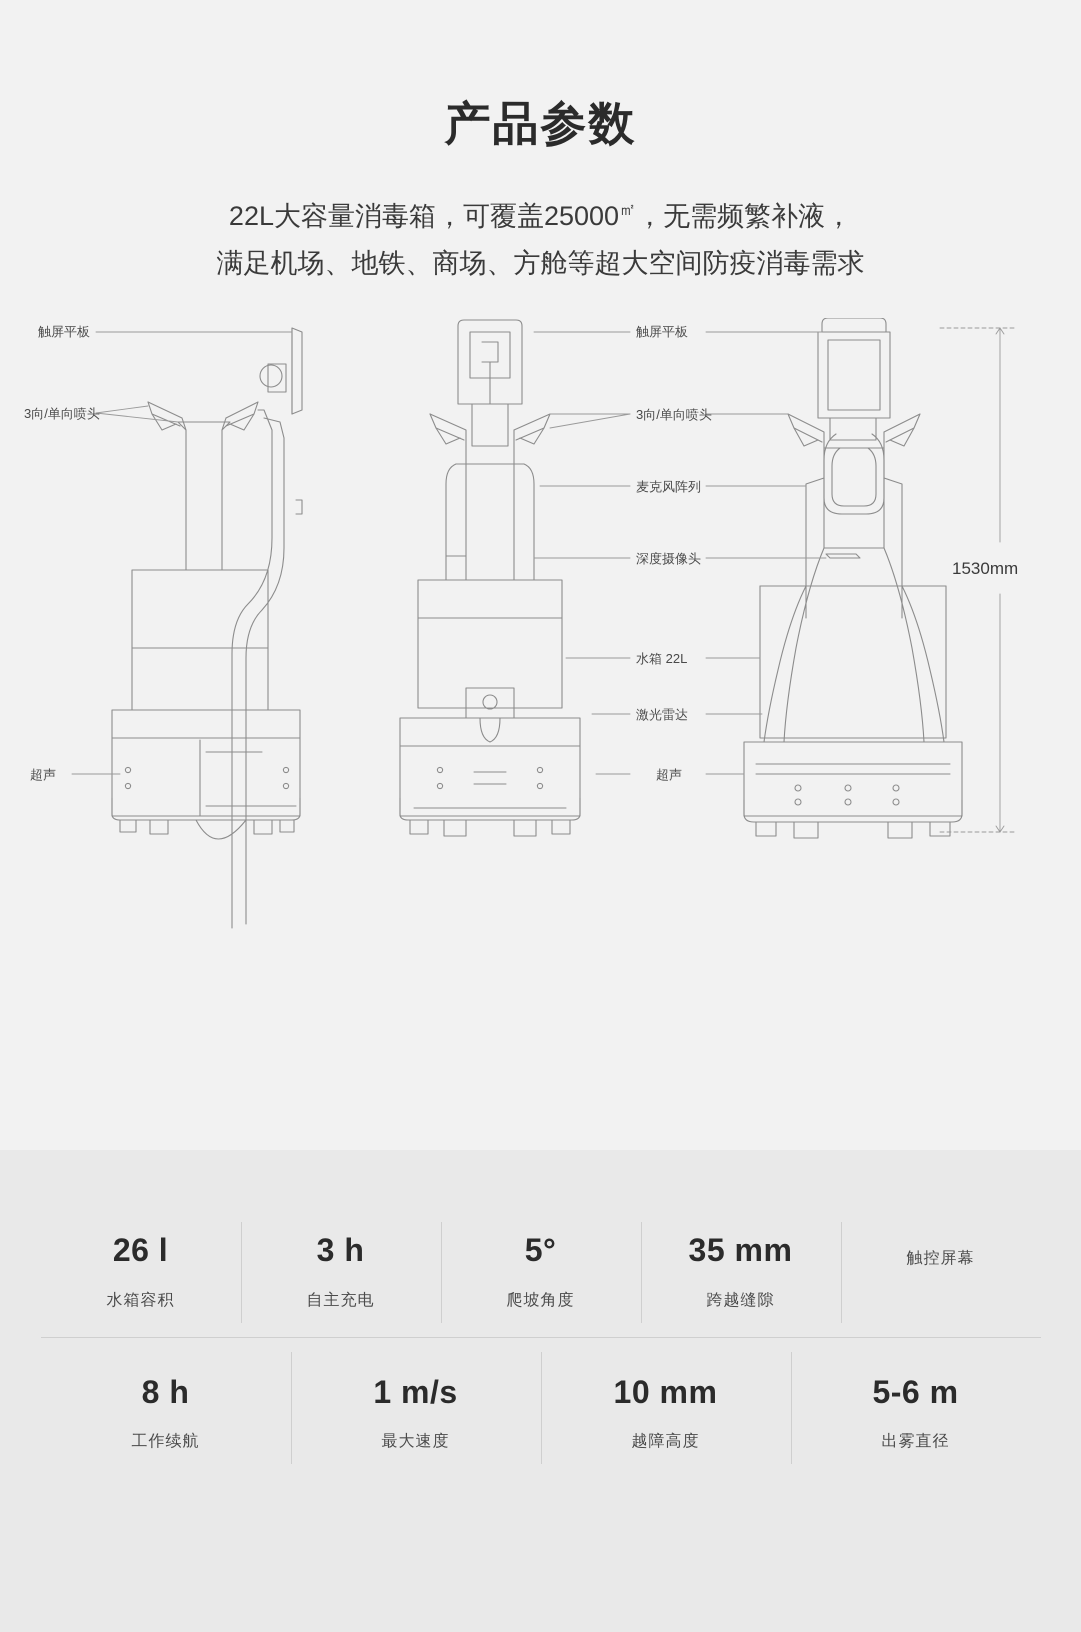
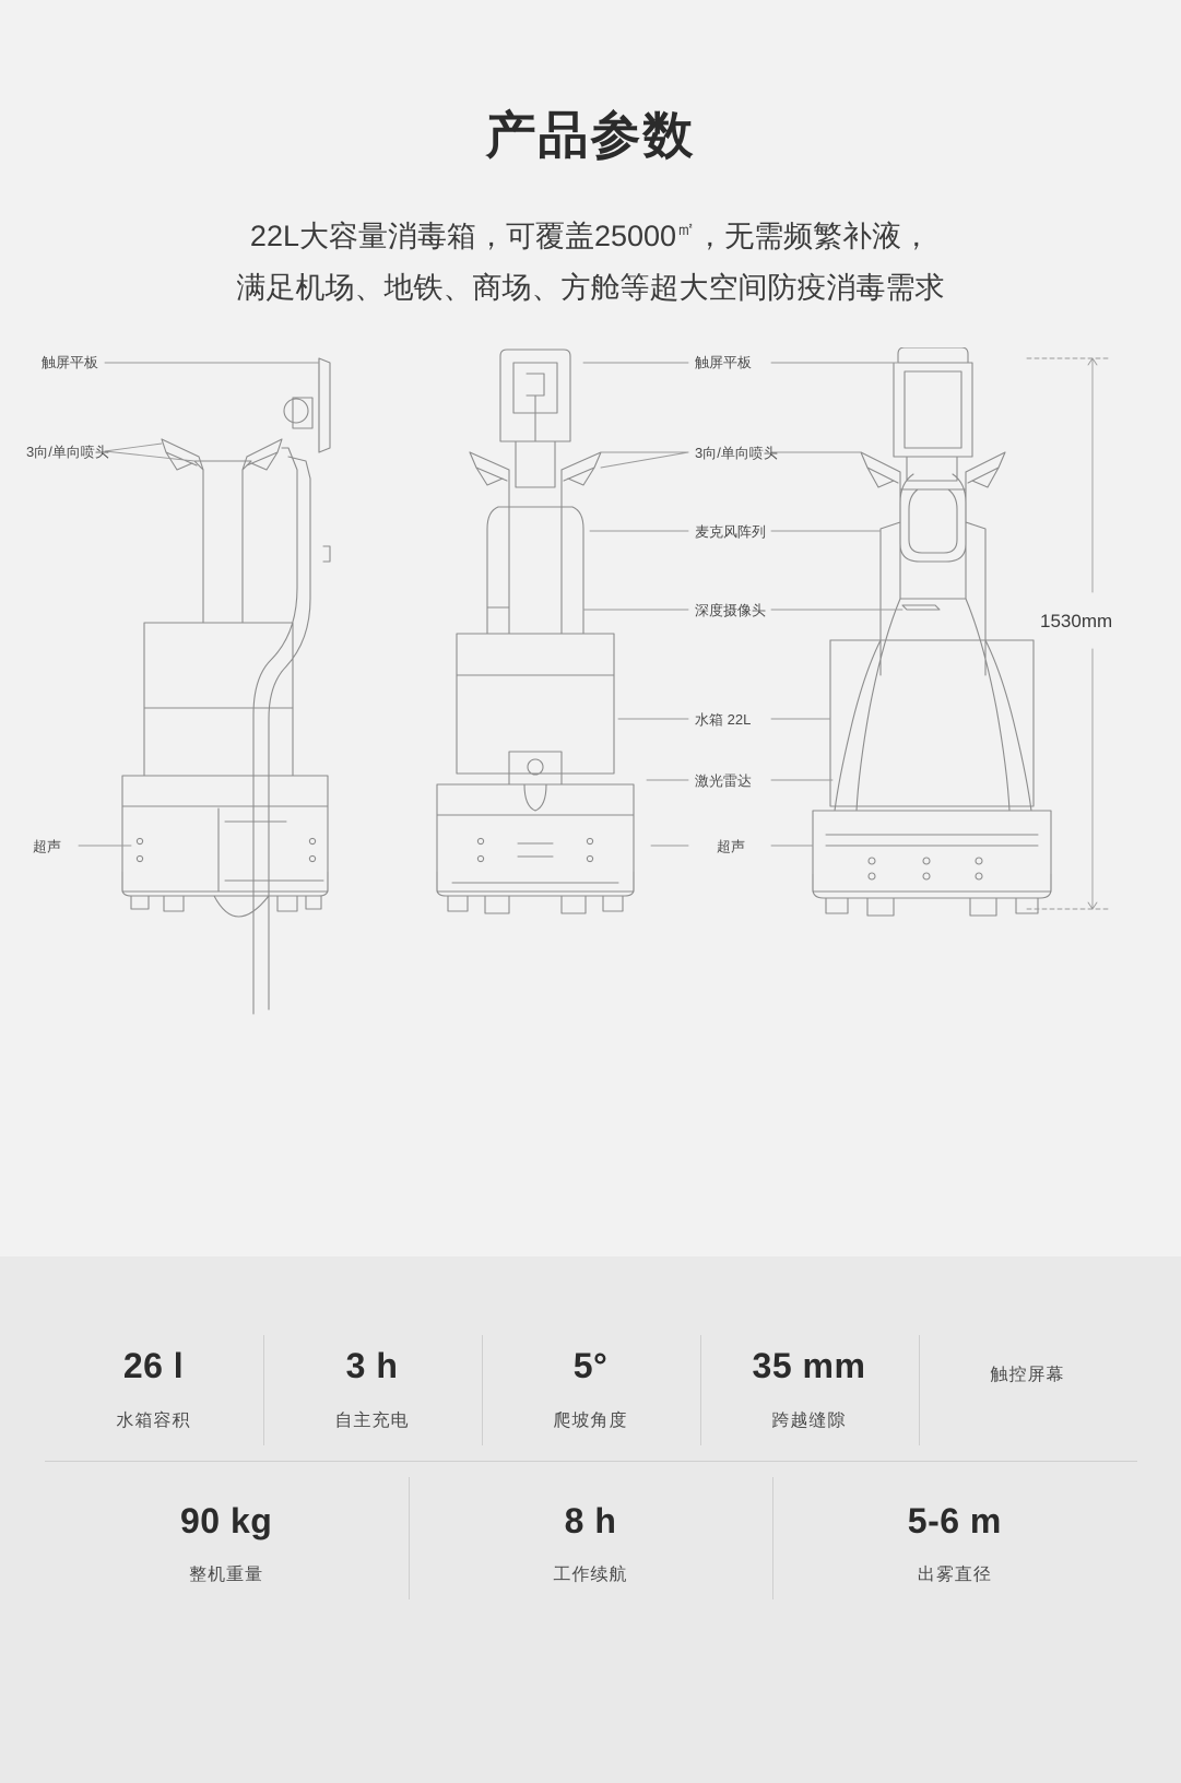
  产品参数
  22L大容量消毒箱，可覆盖25000㎡，无需频繁补液，
  满足机场、地铁、商场、方舱等超大空间防疫消毒需求
  触屏平板
  3向/单向喷头
  超声
  触屏平板
  3向/单向喷头
  麦克风阵列
  深度摄像头
  水箱 22L
  激光雷达
  超声
  1530mm
  26 l
  水箱容积
  3 h
  自主充电
  5°
  爬坡角度
  35 mm
  跨越缝隙
  触控屏幕
+ 90 kg
+ 整机重量
  8 h
  工作续航
- 1 m/s
- 最大速度
- 10 mm
- 越障高度
  5-6 m
  出雾直径
